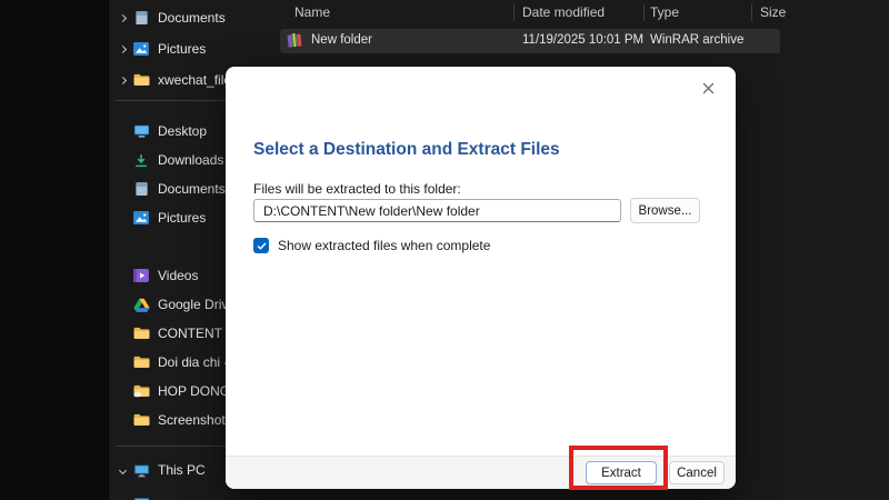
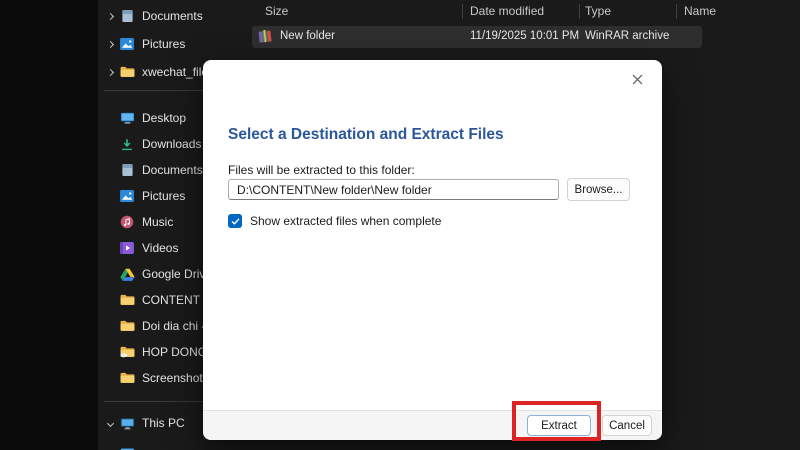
- Name
+ Size
  Date modified
  Type
- Size
+ Name
  New folder
  11/19/2025 10:01 PM
  WinRAR archive
  Documents
  Pictures
  xwechat_fil
  Desktop
  Downloads
  Documents
  Pictures
+ Music
  Videos
  Google Dri
  CONTENT
  Doi dia chi
  HOP DON
  Screenshot
  This PC
  Select a Destination and Extract Files
  Files will be extracted to this folder:
  D:\CONTENT\New folder\New folder
  Browse...
  Show extracted files when complete
  Extract
  Cancel
